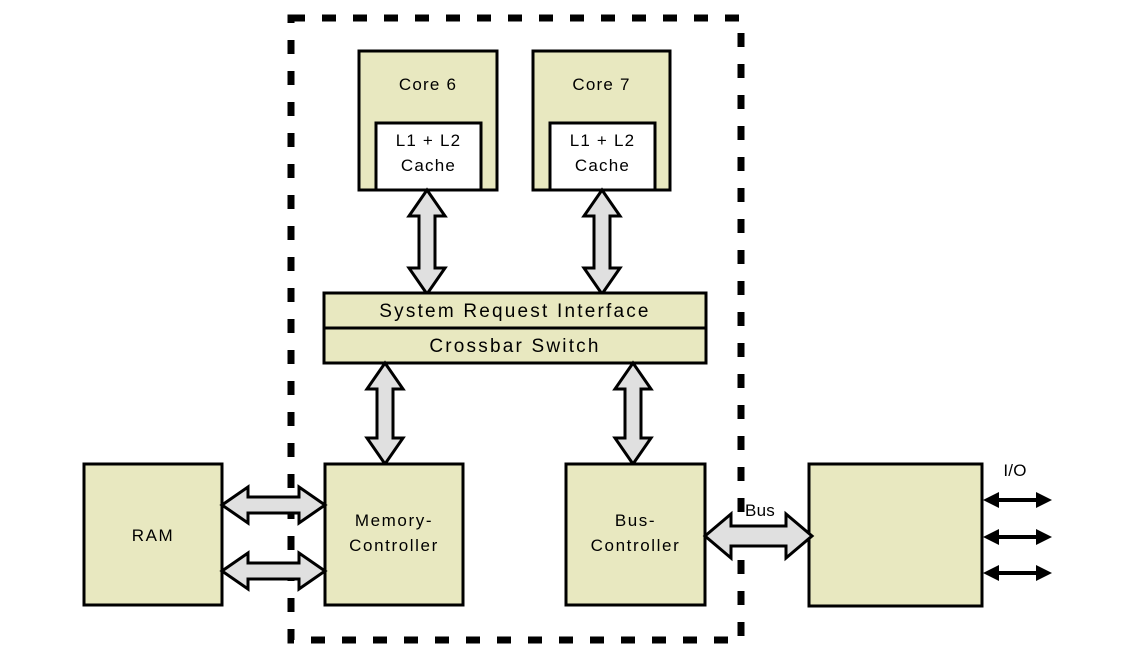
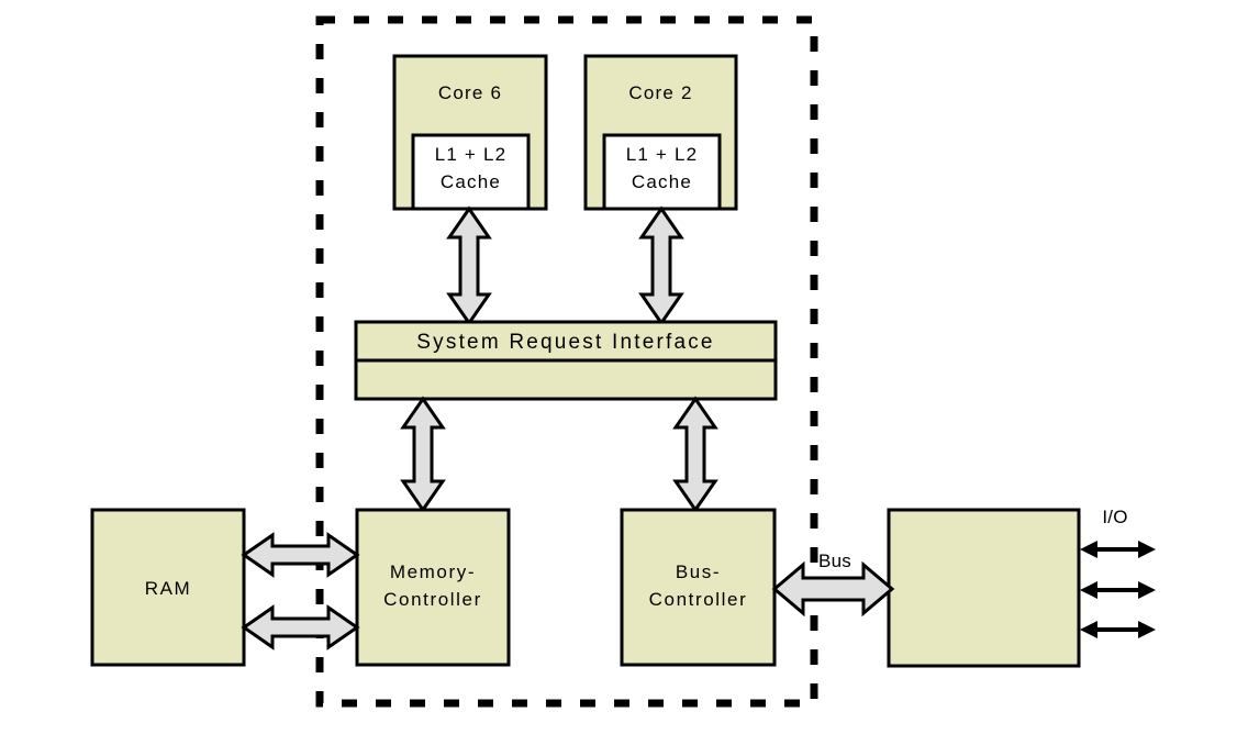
  Core 6
  L1 + L2
  Cache
- Core 7
+ Core 2
  L1 + L2
  Cache
  System Request Interface
- Crossbar Switch
  RAM
  Memory-
  Controller
  Bus-
  Controller
  Bus
  I/O
